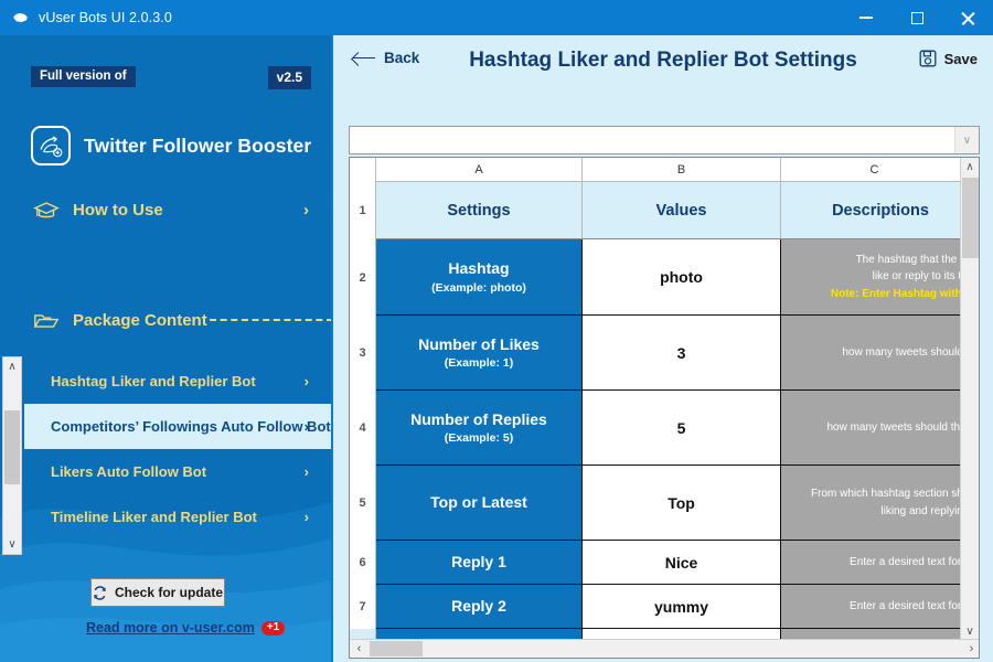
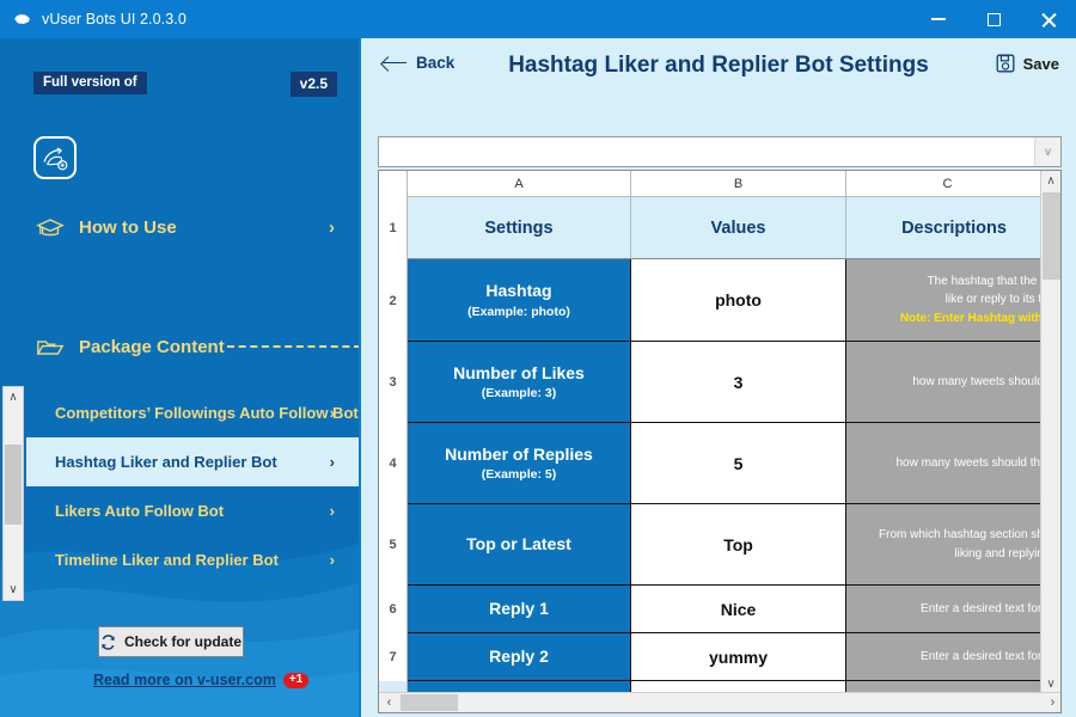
  vUser Bots UI 2.0.3.0
  Full version of
  v2.5
- Twitter Follower Booster
  How to Use
  ›
  Package Content
  ∧
  ∨
- Hashtag Liker and Replier Bot
+ Competitors’ Followings Auto Follow Bot
  ›
- Competitors’ Followings Auto Follow Bot
+ Hashtag Liker and Replier Bot
  ›
  Likers Auto Follow Bot
  ›
  Timeline Liker and Replier Bot
  ›
  Check for update
  Read more on v-user.com
  +1
  Back
  Hashtag Liker and Replier Bot Settings
  Save
  ∨
  A
  B
  C
  1
  2
  3
  4
  5
  6
  7
  Settings
  Values
  Descriptions
  Hashtag
  (Example: photo)
  photo
  The hashtag that the
  like or reply to its
  Note: Enter Hashtag with
  Number of Likes
- (Example: 1)
+ (Example: 3)
  3
  how many tweets shoul
  Number of Replies
  (Example: 5)
  5
  how many tweets should th
  Top or Latest
  Top
  From which hashtag section s
  liking and replyi
  Reply 1
  Nice
  Enter a desired text fo
  Reply 2
  yummy
  Enter a desired text fo
  ∧
  ∨
  ‹
  ›
